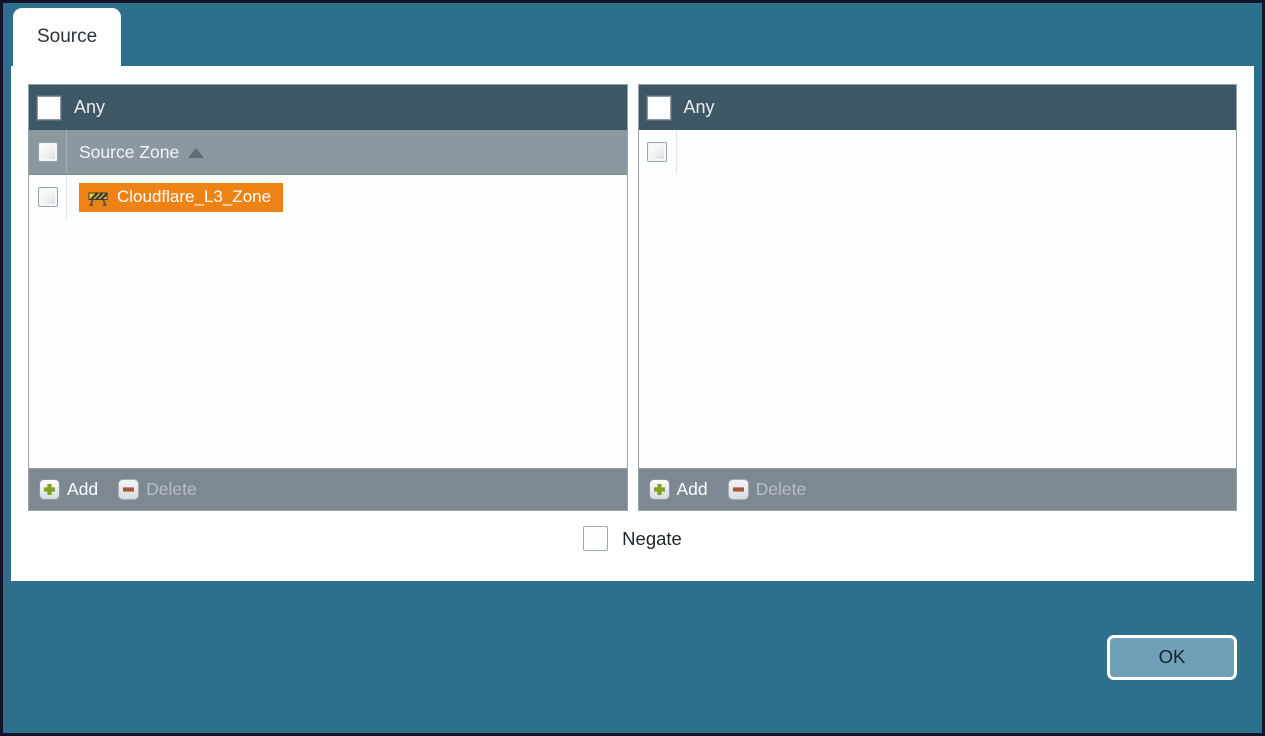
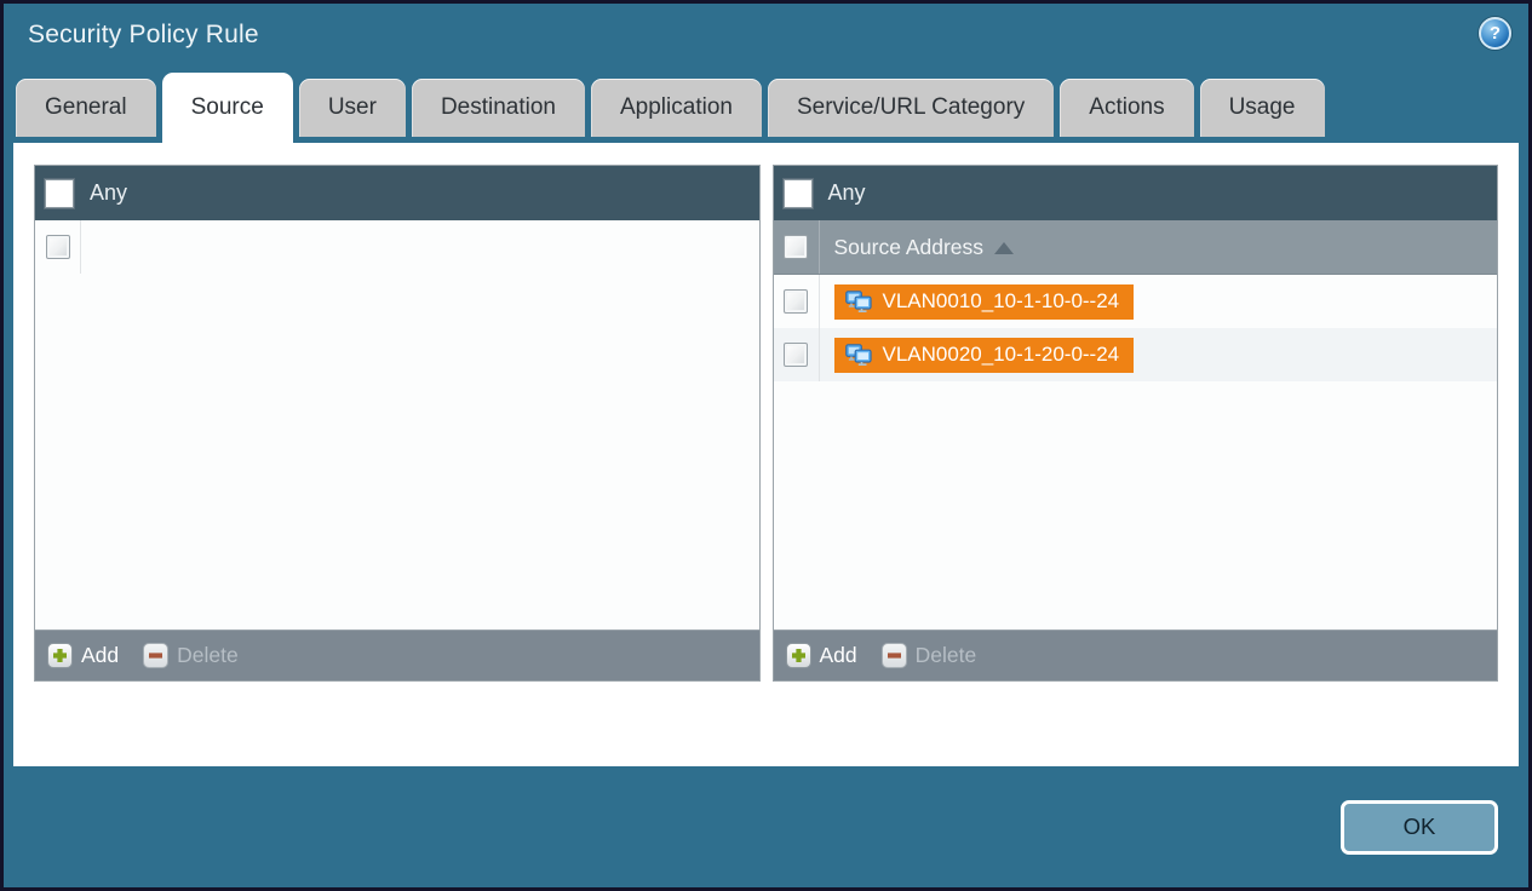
+ Security Policy Rule
+ ?
+ General
  Source
+ User
+ Destination
+ Application
+ Service/URL Category
+ Actions
+ Usage
  Any
- Source Zone
- Cloudflare_L3_Zone
  Add
  Delete
  Any
+ Source Address
+ VLAN0010_10-1-10-0--24
+ VLAN0020_10-1-20-0--24
  Add
  Delete
- Negate
  OK
